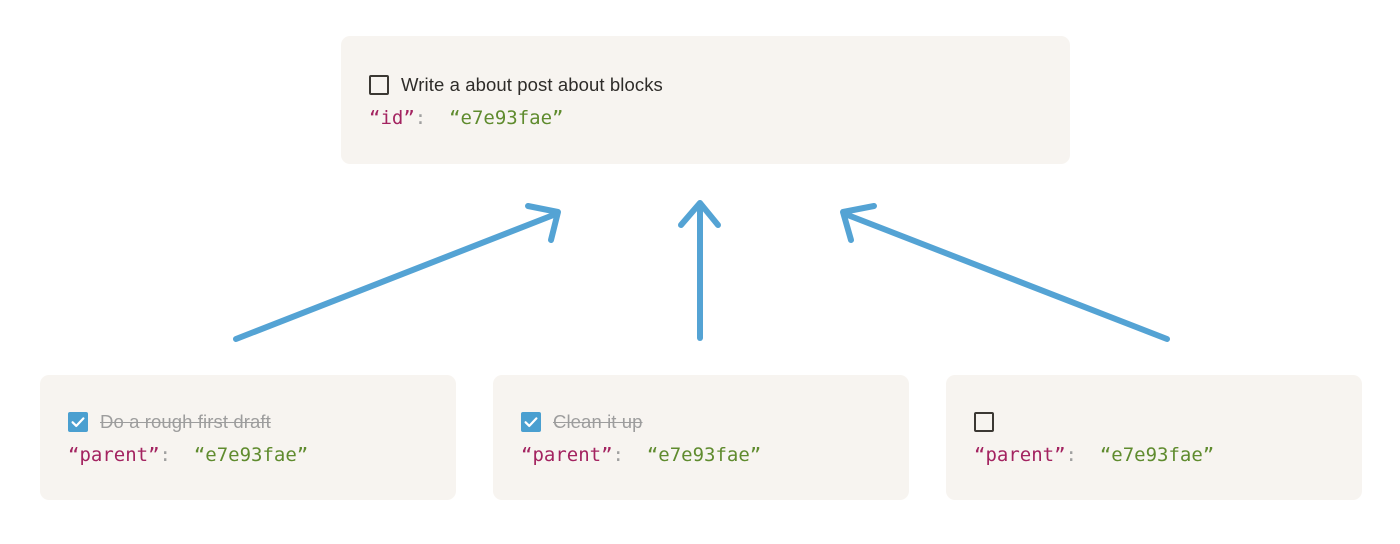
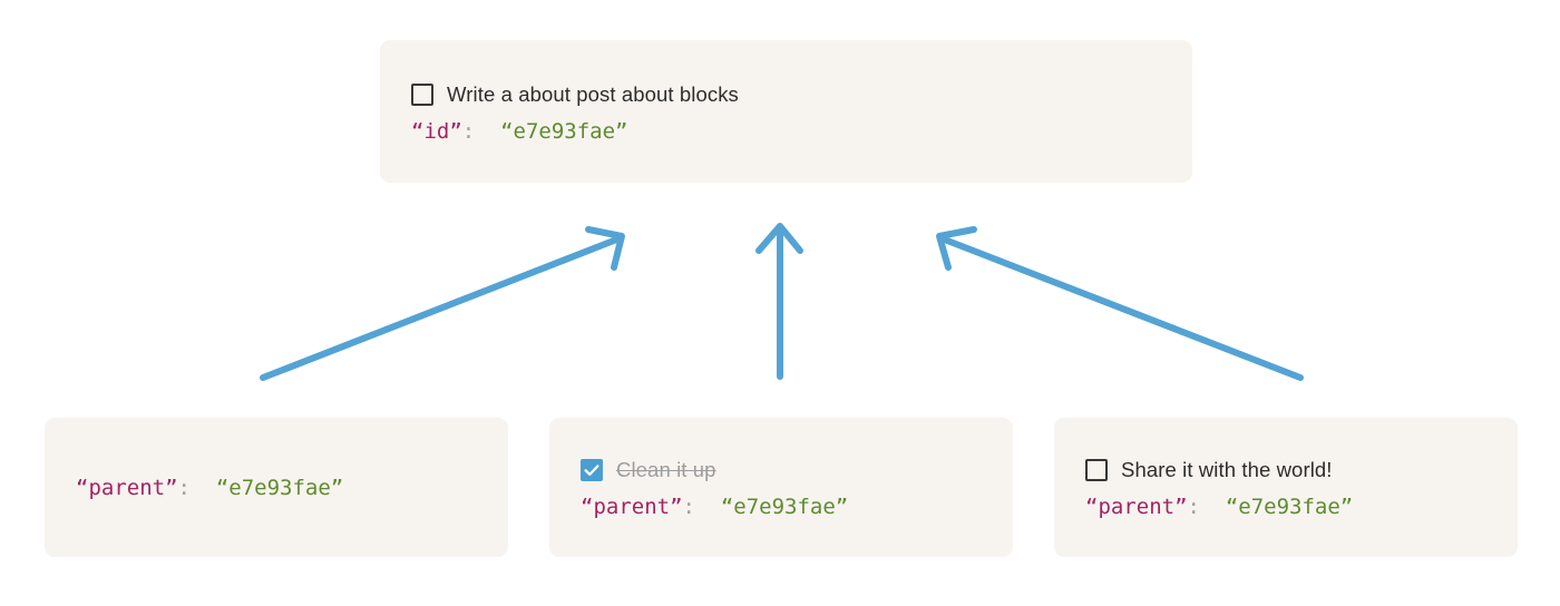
  Write a about post about blocks
  “id”: “e7e93fae”
- Do a rough first draft
  “parent”: “e7e93fae”
  Clean it up
  “parent”: “e7e93fae”
+ Share it with the world!
  “parent”: “e7e93fae”
